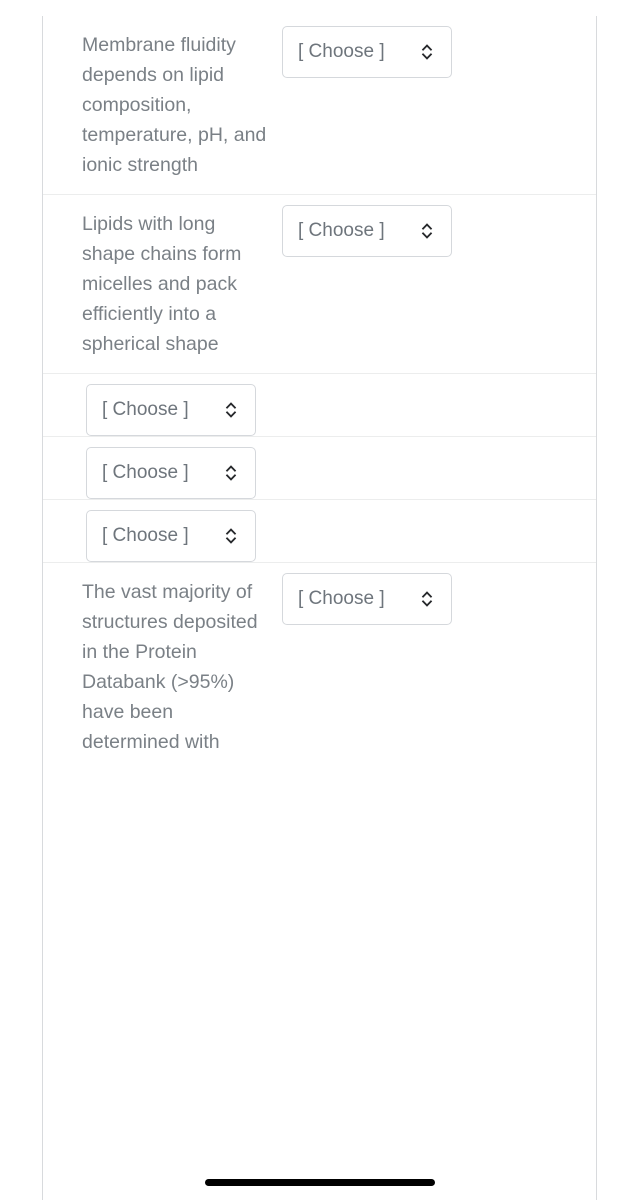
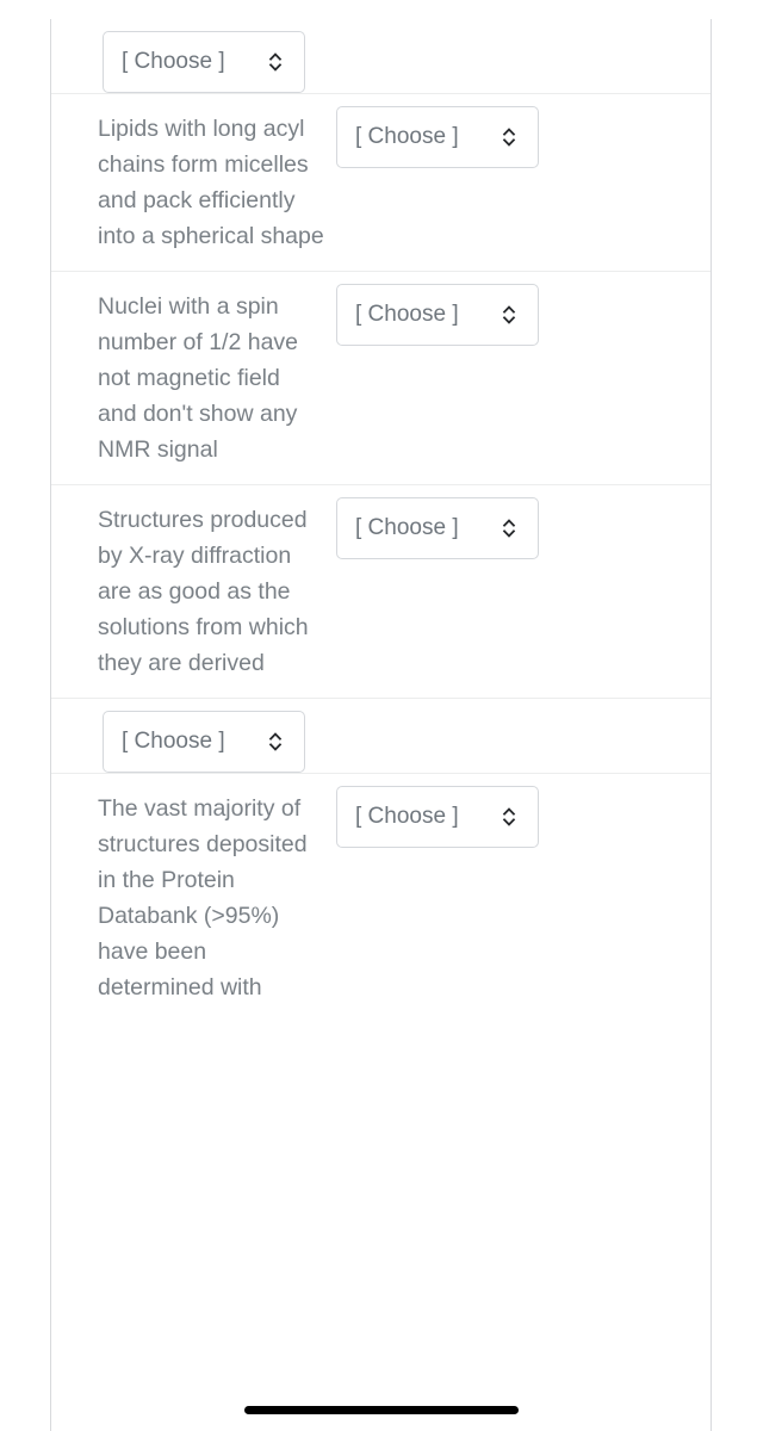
- Membrane fluidity depends on lipid composition, temperature, pH, and ionic strength
  [ Choose ]
- Lipids with long shape chains form micelles and pack efficiently into a spherical shape
+ Lipids with long acyl chains form micelles and pack efficiently into a spherical shape
  [ Choose ]
+ Nuclei with a spin number of 1/2 have not magnetic field and don't show any NMR signal
  [ Choose ]
+ Structures produced by X-ray diffraction are as good as the solutions from which they are derived
  [ Choose ]
  [ Choose ]
  The vast majority of structures deposited in the Protein Databank (>95%) have been determined with
  [ Choose ]
